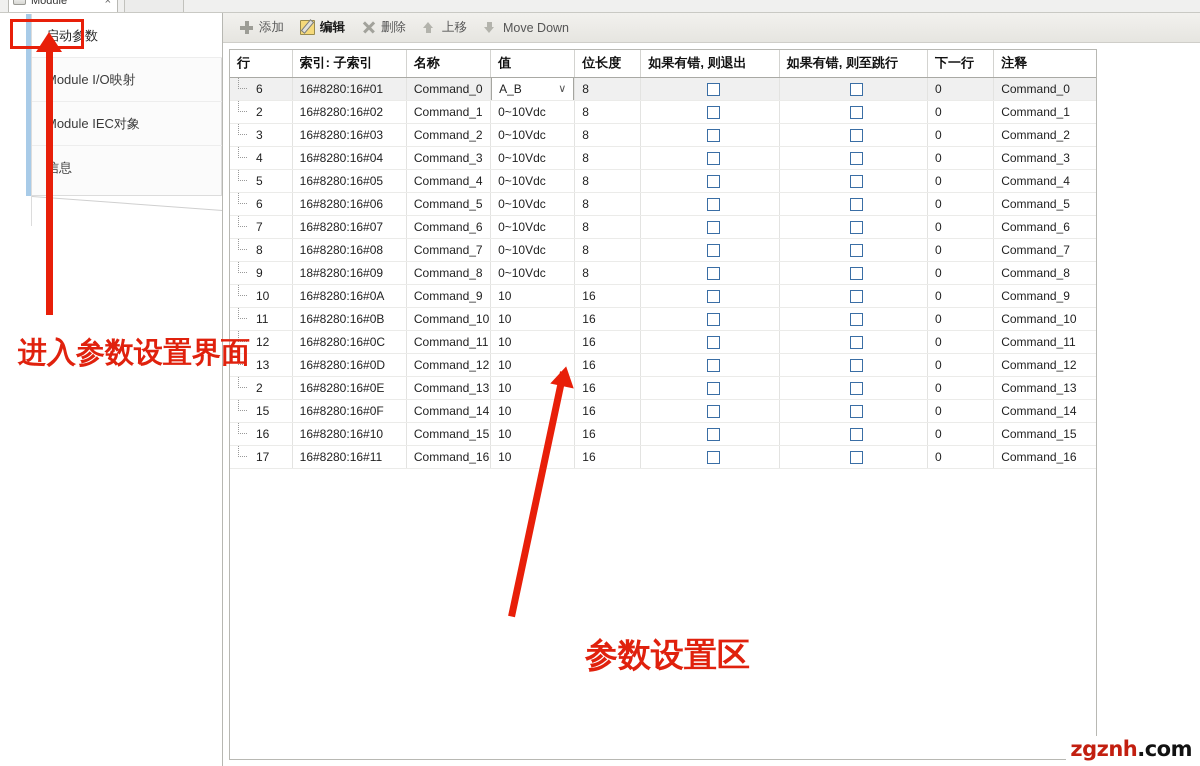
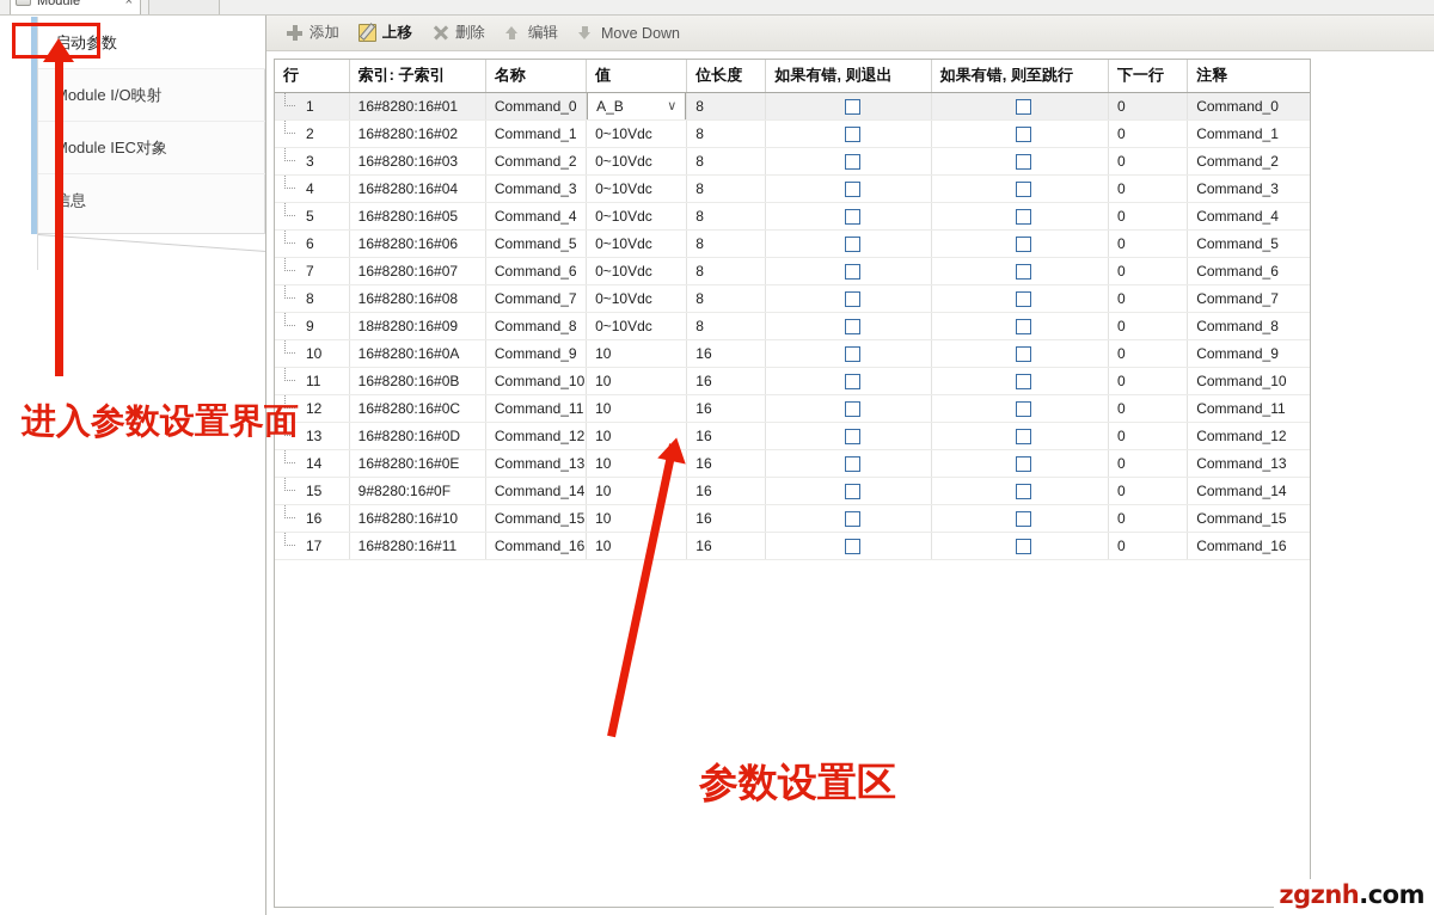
  Module
  ×
  启动参数
  odule I/O映射
  odule IEC对象
  添加
- 编辑
+ 上移
  删除
- 上移
+ 编辑
  Move Down
  行	索引: 子索引	名称	值	位长度	如果有错, 则退出	如果有错, 则至跳行	下一行	注释
- 6	16#8280:16#01	Command_0	A_B ∨	8			0	Command_0
+ 1	16#8280:16#01	Command_0	A_B ∨	8			0	Command_0
  2	16#8280:16#02	Command_1	0~10Vdc	8			0	Command_1
  3	16#8280:16#03	Command_2	0~10Vdc	8			0	Command_2
  4	16#8280:16#04	Command_3	0~10Vdc	8			0	Command_3
  5	16#8280:16#05	Command_4	0~10Vdc	8			0	Command_4
  6	16#8280:16#06	Command_5	0~10Vdc	8			0	Command_5
  7	16#8280:16#07	Command_6	0~10Vdc	8			0	Command_6
  8	16#8280:16#08	Command_7	0~10Vdc	8			0	Command_7
  9	18#8280:16#09	Command_8	0~10Vdc	8			0	Command_8
  10	16#8280:16#0A	Command_9	10	16			0	Command_9
  11	16#8280:16#0B	Command_10	10	16			0	Command_10
  12	16#8280:16#0C	Command_11	10	16			0	Command_11
  13	16#8280:16#0D	Command_12	10	16			0	Command_12
- 2	16#8280:16#0E	Command_13	10	16			0	Command_13
+ 14	16#8280:16#0E	Command_13	10	16			0	Command_13
- 15	16#8280:16#0F	Command_14	10	16			0	Command_14
+ 15	9#8280:16#0F	Command_14	10	16			0	Command_14
  16	16#8280:16#10	Command_15	10	16			0	Command_15
  17	16#8280:16#11	Command_16	10	16			0	Command_16
  进入参数设置界面
  参数设置区
  zgznh.com
